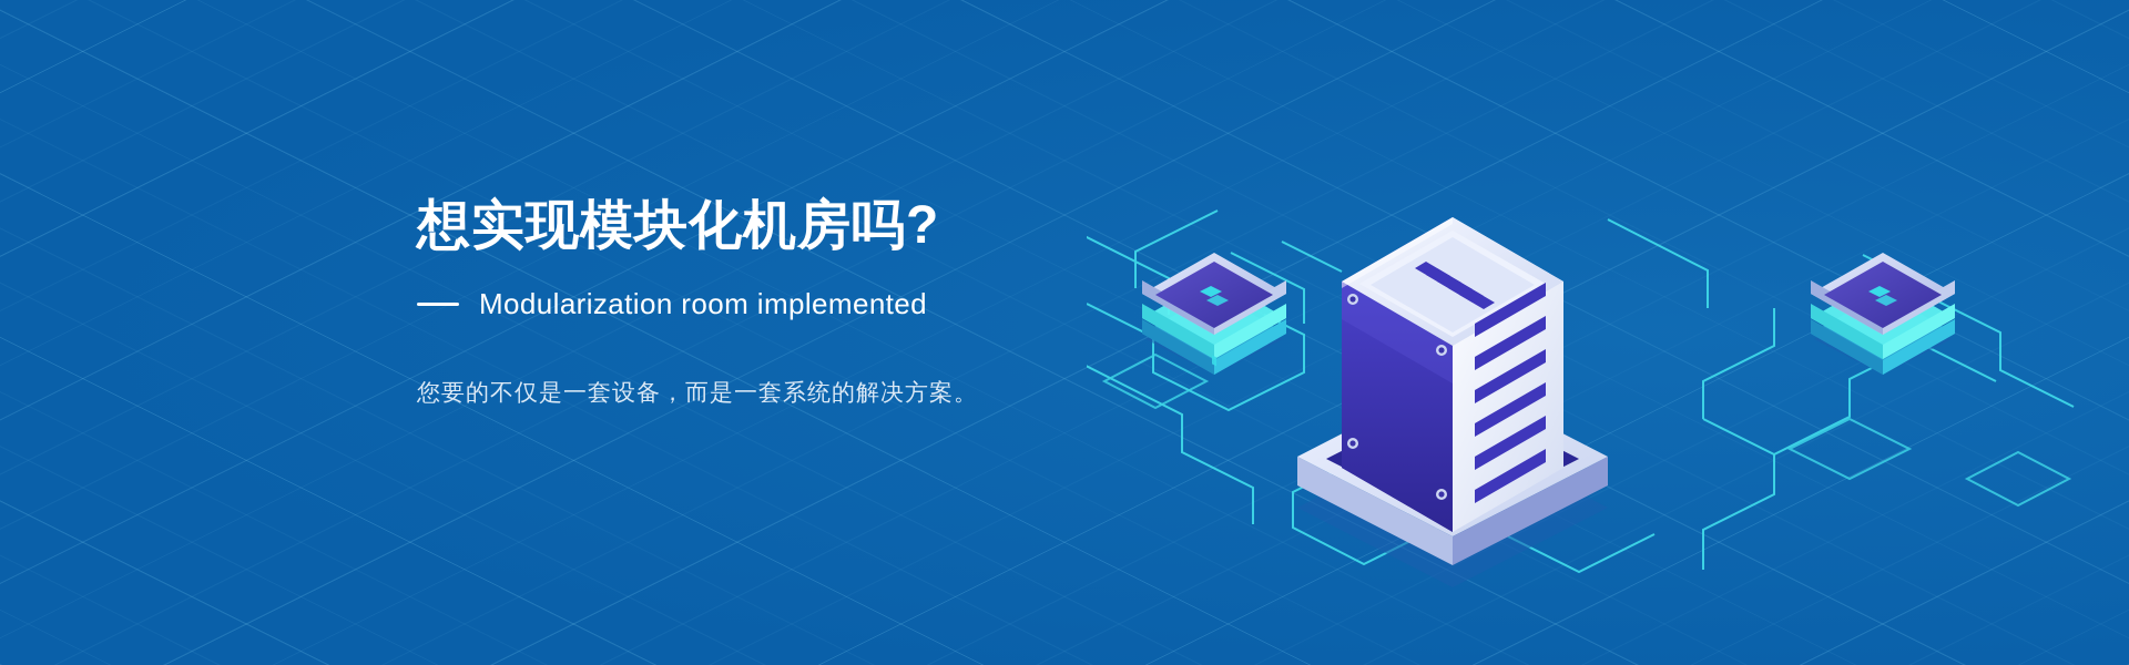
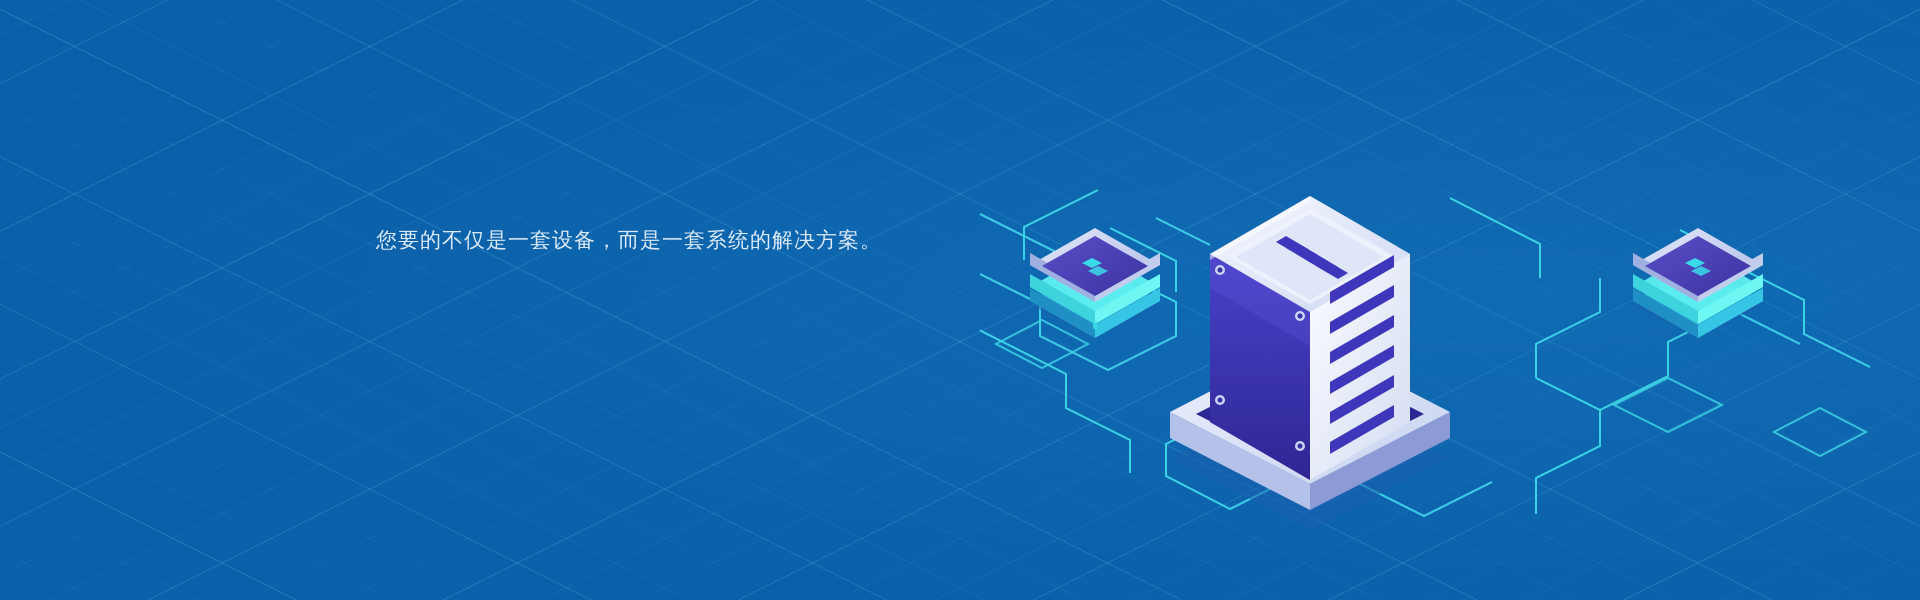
- 想实现模块化机房吗?
- Modularization room implemented
  您要的不仅是一套设备，而是一套系统的解决方案。
